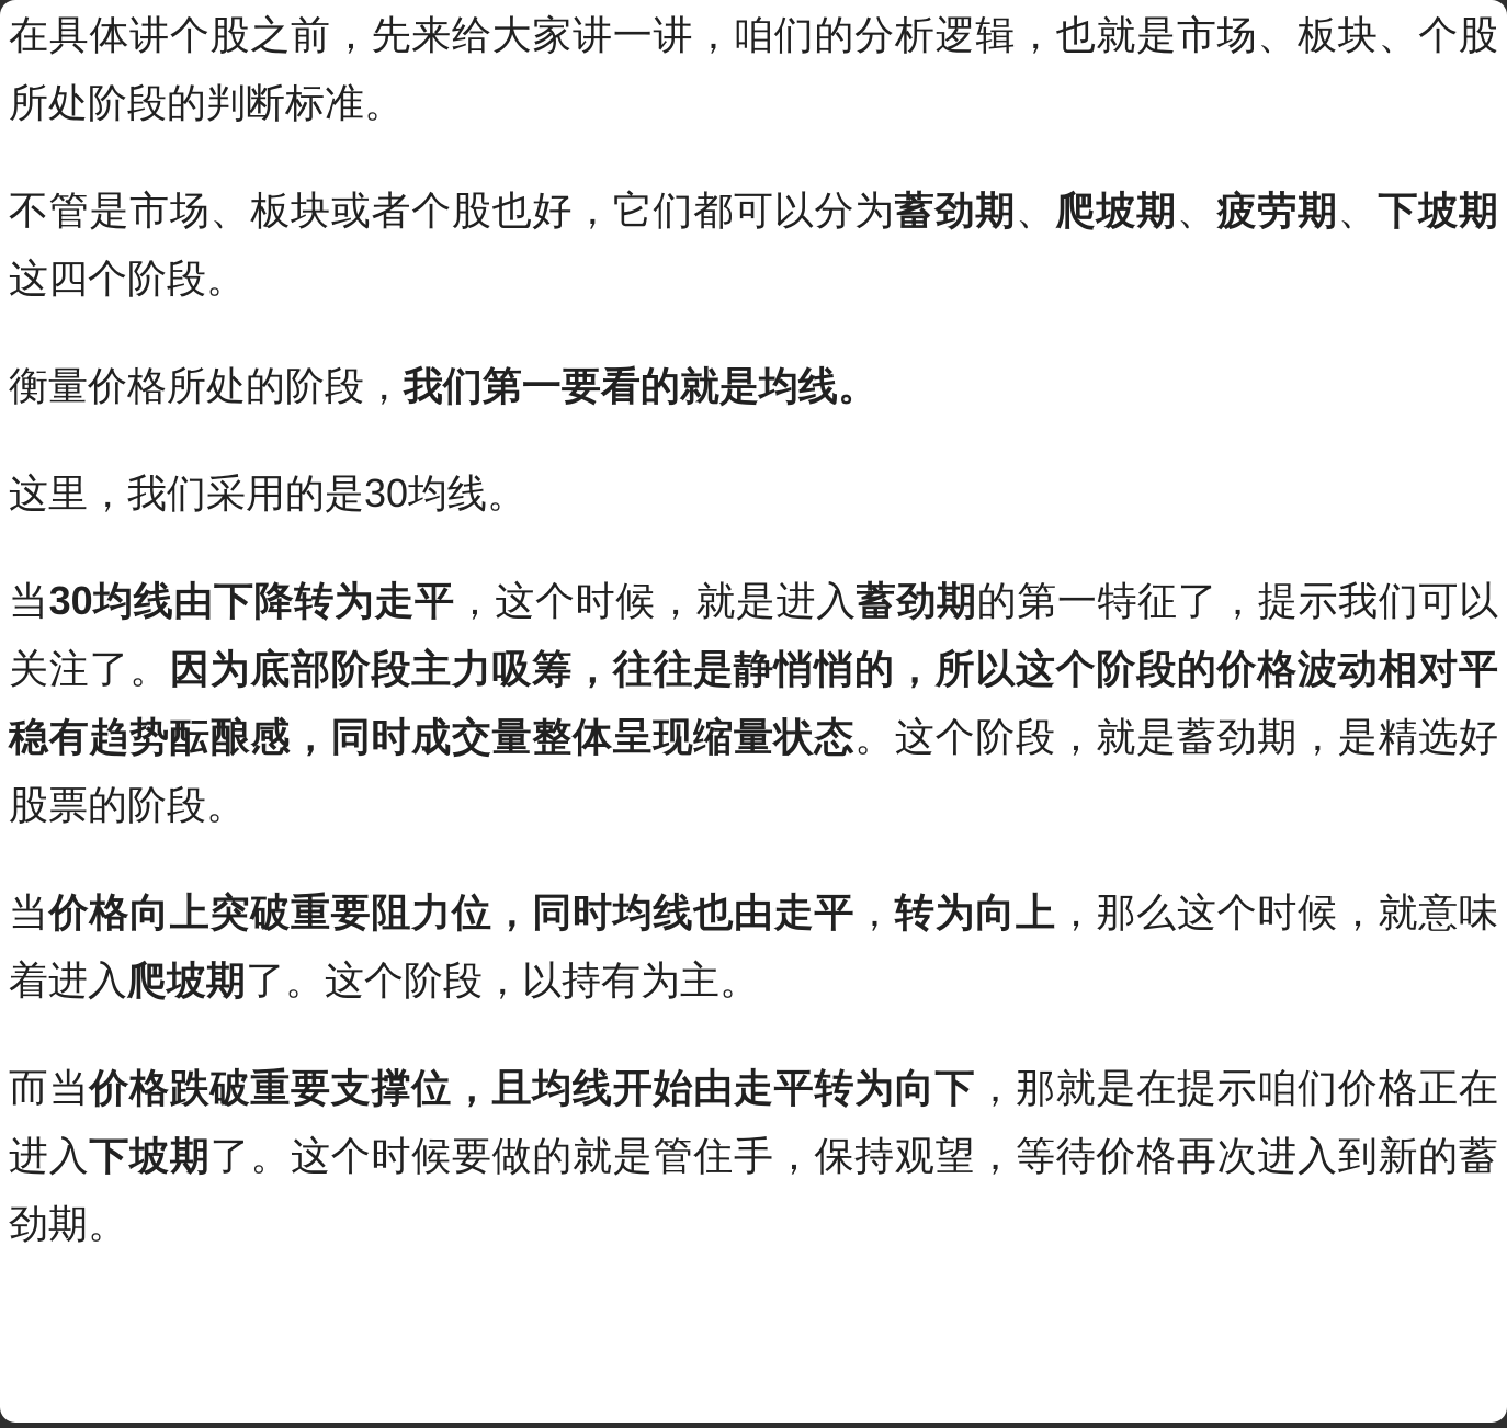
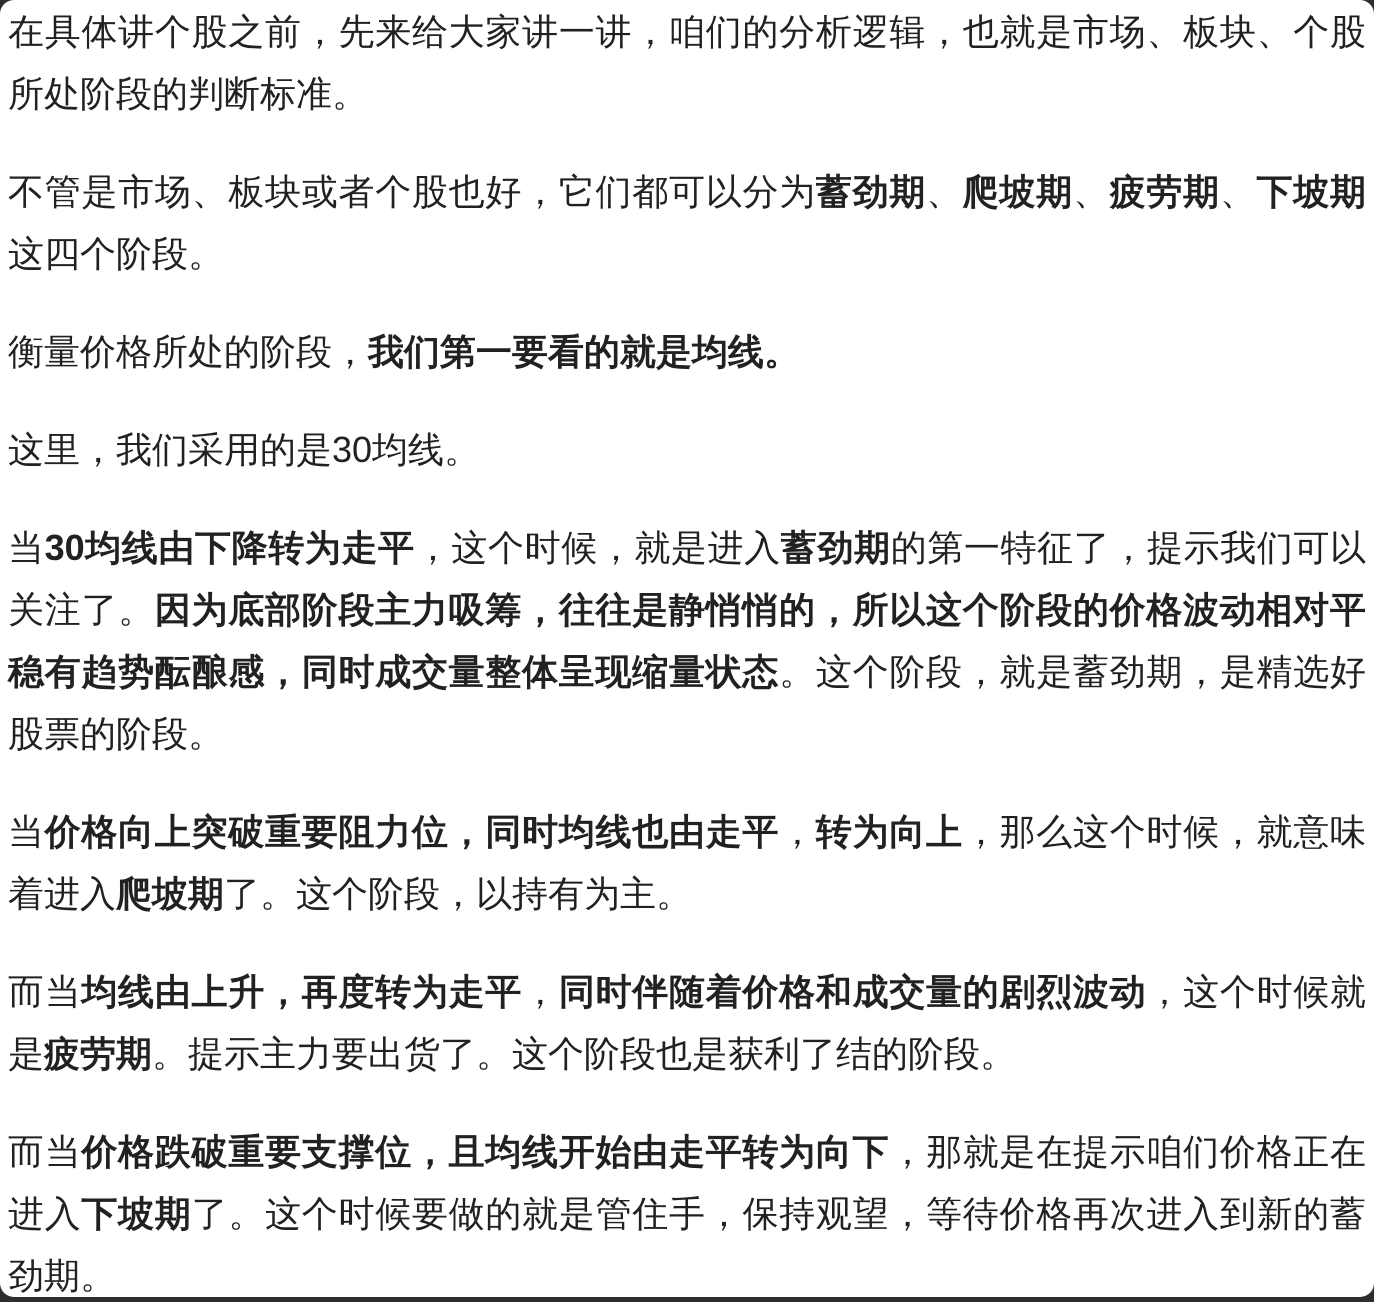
  在具体讲个股之前，先来给大家讲一讲，咱们的分析逻辑，也就是市场、板块、个股所处阶段的判断标准。
  不管是市场、板块或者个股也好，它们都可以分为蓄劲期、爬坡期、疲劳期、下坡期这四个阶段。
  衡量价格所处的阶段，我们第一要看的就是均线。
  这里，我们采用的是30均线。
  当30均线由下降转为走平，这个时候，就是进入蓄劲期的第一特征了，提示我们可以关注了。因为底部阶段主力吸筹，往往是静悄悄的，所以这个阶段的价格波动相对平稳有趋势酝酿感，同时成交量整体呈现缩量状态。这个阶段，就是蓄劲期，是精选好股票的阶段。
  当价格向上突破重要阻力位，同时均线也由走平，转为向上，那么这个时候，就意味着进入爬坡期了。这个阶段，以持有为主。
+ 而当均线由上升，再度转为走平，同时伴随着价格和成交量的剧烈波动，这个时候就是疲劳期。提示主力要出货了。这个阶段也是获利了结的阶段。
  而当价格跌破重要支撑位，且均线开始由走平转为向下，那就是在提示咱们价格正在进入下坡期了。这个时候要做的就是管住手，保持观望，等待价格再次进入到新的蓄劲期。
